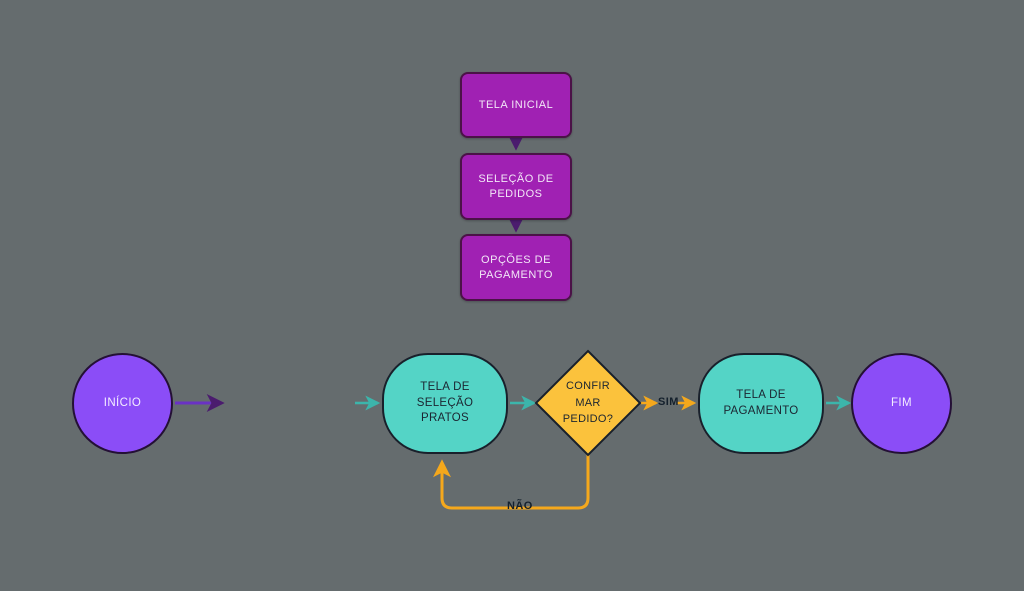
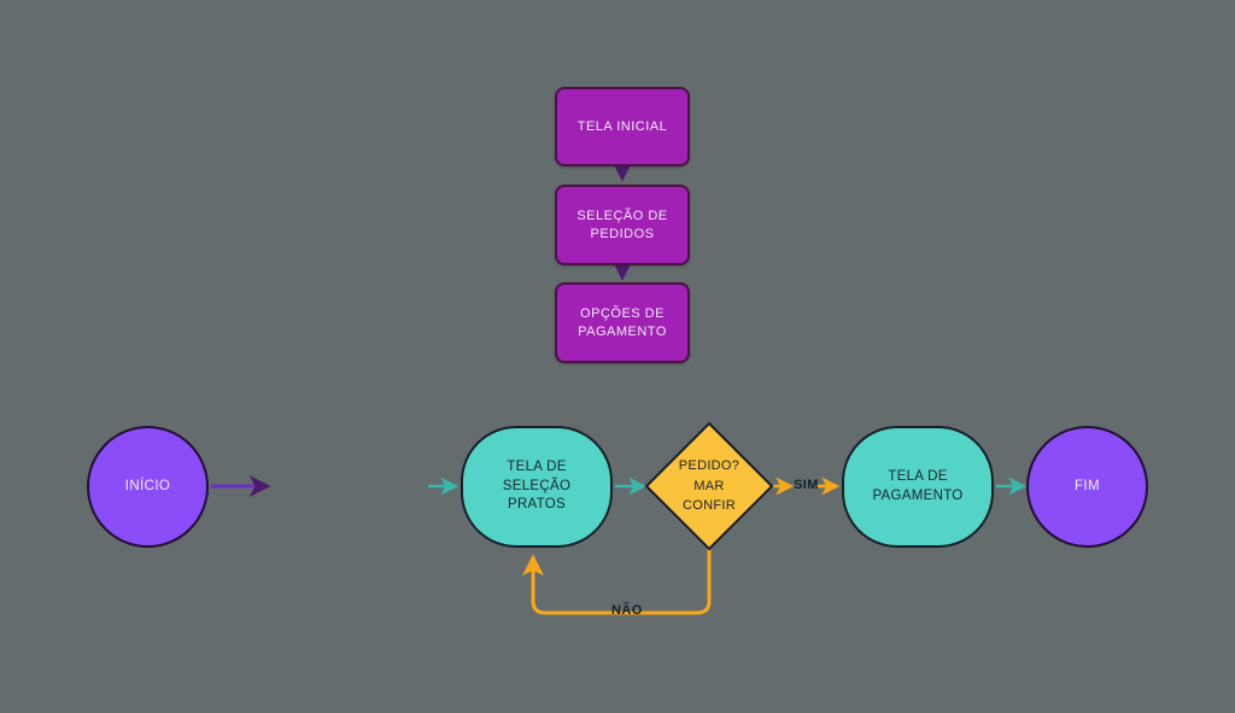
  TELA INICIAL
  SELEÇÃO DE PEDIDOS
  OPÇÕES DE PAGAMENTO
  INÍCIO
  TELA DE SELEÇÃO PRATOS
- CONFIR
+ PEDIDO?
  MAR
- PEDIDO?
+ CONFIR
  TELA DE PAGAMENTO
  FIM
  SIM
  NÃO
